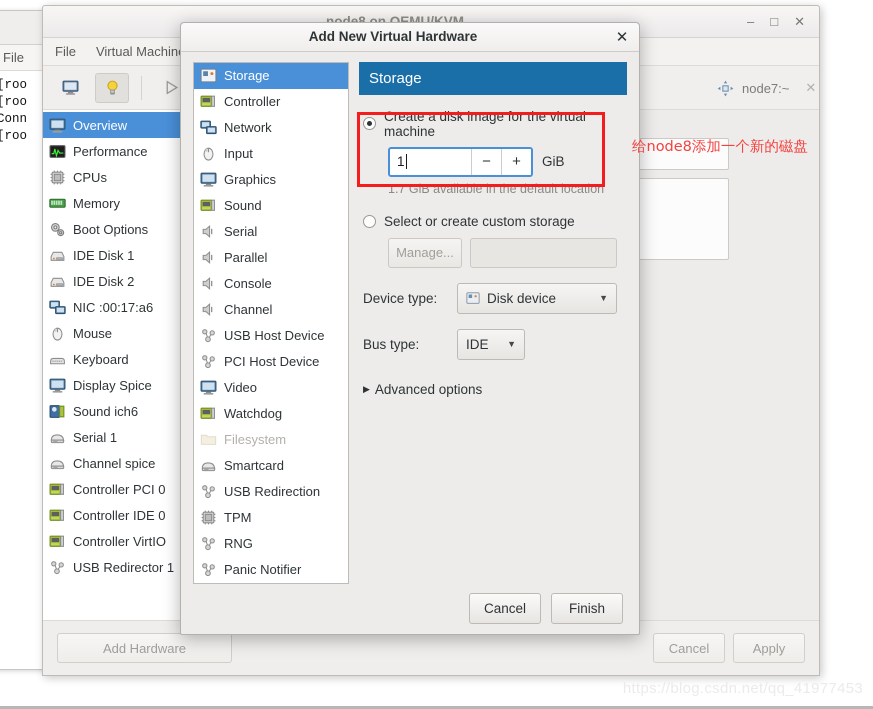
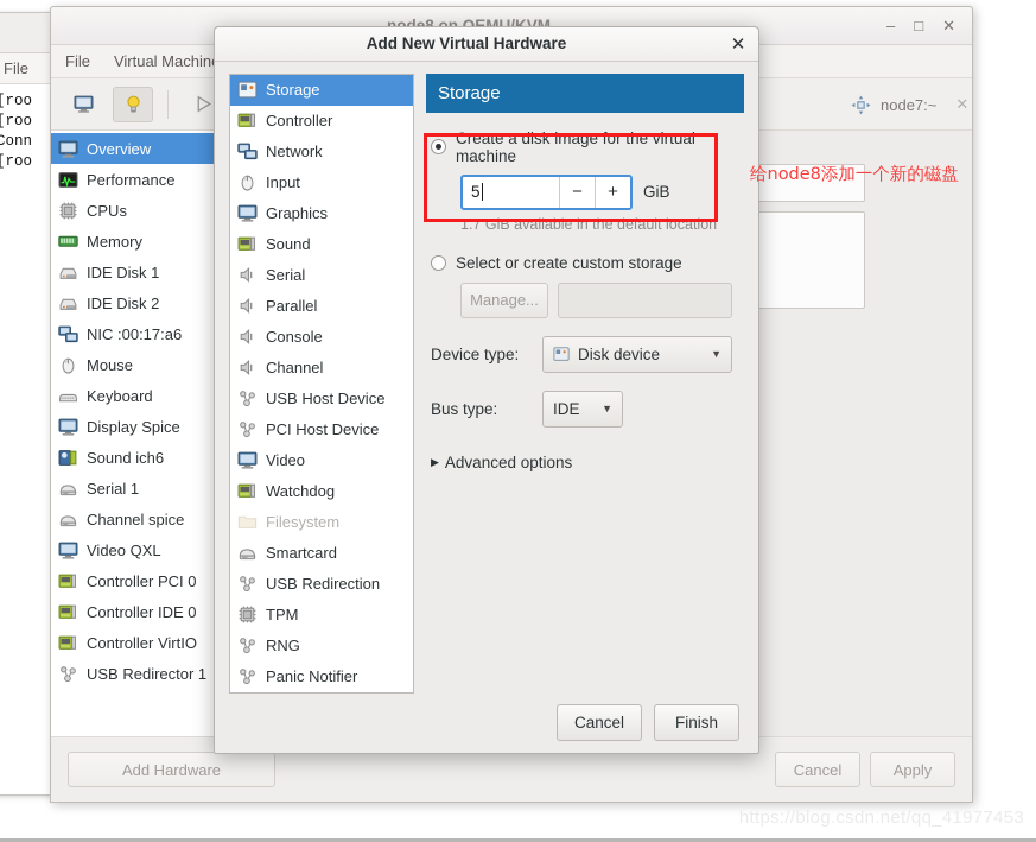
  File
  [roo [roo Conn [roo
  –
  □
  ✕
  File
  Virtual Machin
  Overview
  Performance
  CPUs
  Memory
- Boot Options
  IDE Disk 1
  IDE Disk 2
  NIC :00:17:a6
  Mouse
  Keyboard
  Display Spice
  Sound ich6
  Serial 1
  Channel spice
+ Video QXL
  Controller PCI 0
  Controller IDE 0
  Controller VirtIO
  USB Redirector 1
  Add Hardware
  Cancel
  Apply
  node7:~
  ✕
  Add New Virtual Hardware
  ✕
  Storage
  Controller
  Network
  Input
  Graphics
  Sound
  Serial
  Parallel
  Console
  Channel
  USB Host Device
  PCI Host Device
  Video
  Watchdog
  Filesystem
  Smartcard
  USB Redirection
  TPM
  RNG
  Panic Notifier
  Storage
  Create a disk image for the virtual machine
- 1
+ 5
  −
  +
  GiB
  1.7 GiB available in the default location
  Select or create custom storage
  Manage...
  Device type:
  Disk device
  ▼
  Bus type:
  IDE
  ▼
  ▶
  Advanced options
  Cancel
  Finish
  给node8添加一个新的磁盘
